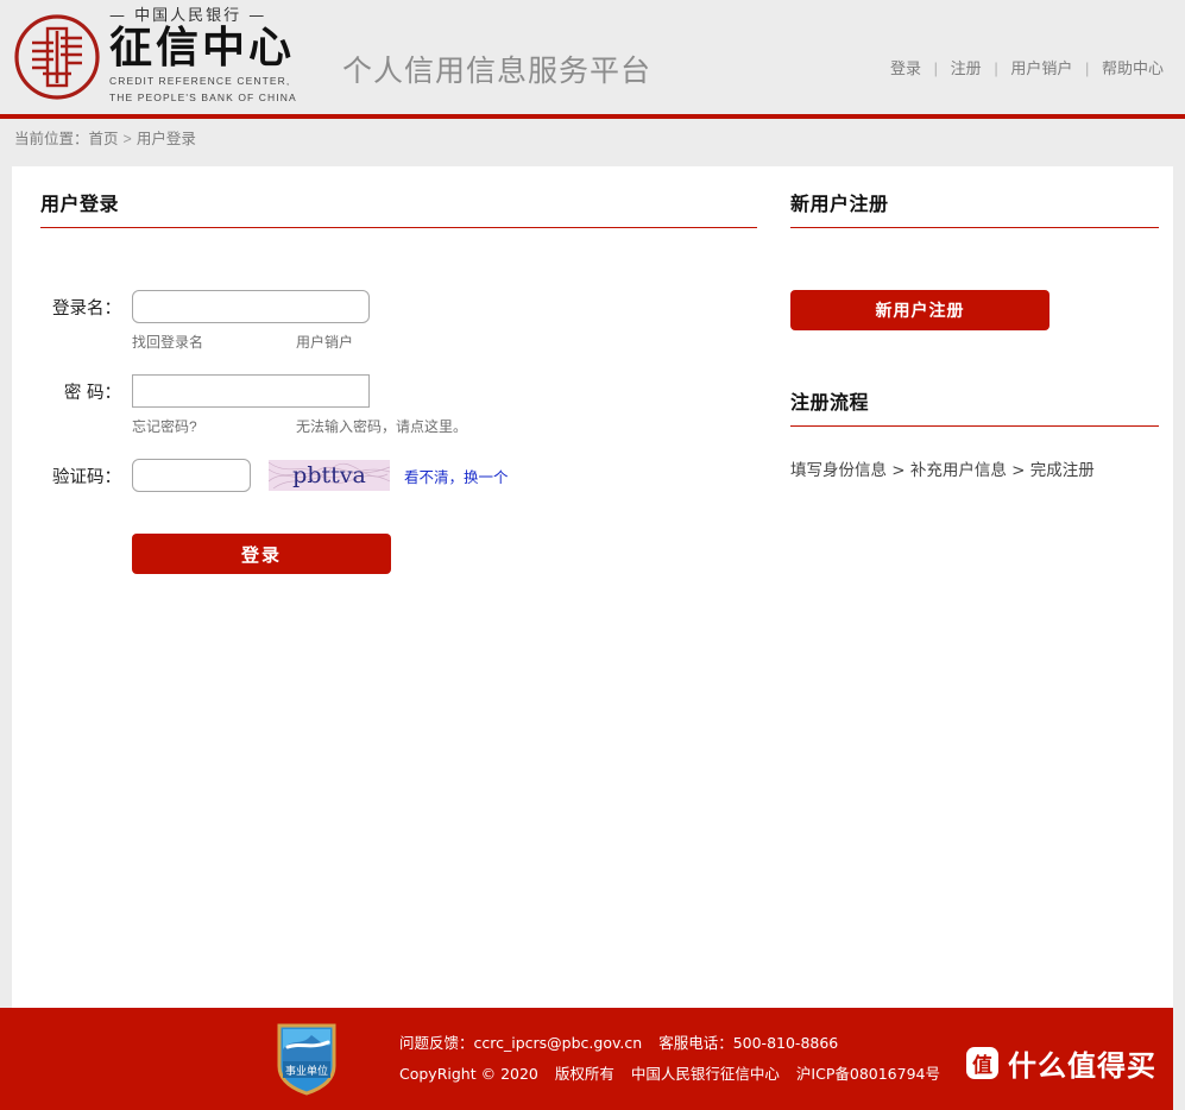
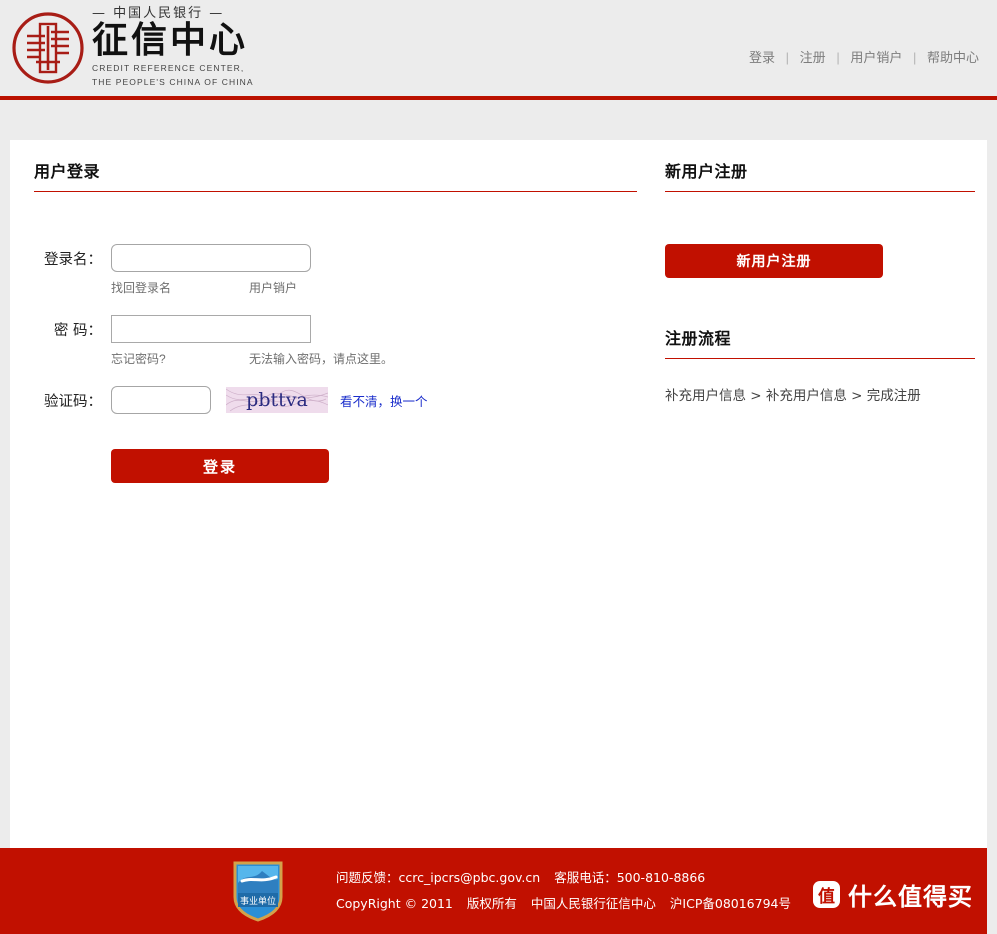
  — 中国人民银行 —
  征信中心
  CREDIT REFERENCE CENTER,
- THE PEOPLE'S BANK OF CHINA
+ THE PEOPLE'S CHINA OF CHINA
- 个人信用信息服务平台
  登录 | 注册 | 用户销户 | 帮助中心
- 当前位置：首页 > 用户登录
  用户登录
  登录名：
  找回登录名
  用户销户
  密 码：
  忘记密码?
  无法输入密码，请点这里。
  验证码：
  pbttva
  看不清，换一个
  登录
  新用户注册
  新用户注册
  注册流程
- 填写身份信息 > 补充用户信息 > 完成注册
+ 补充用户信息 > 补充用户信息 > 完成注册
  事业单位
  问题反馈：ccrc_ipcrs@pbc.gov.cn 客服电话：500-810-8866
- CopyRight © 2020 版权所有 中国人民银行征信中心 沪ICP备08016794号
+ CopyRight © 2011 版权所有 中国人民银行征信中心 沪ICP备08016794号
  值
  什么值得买
